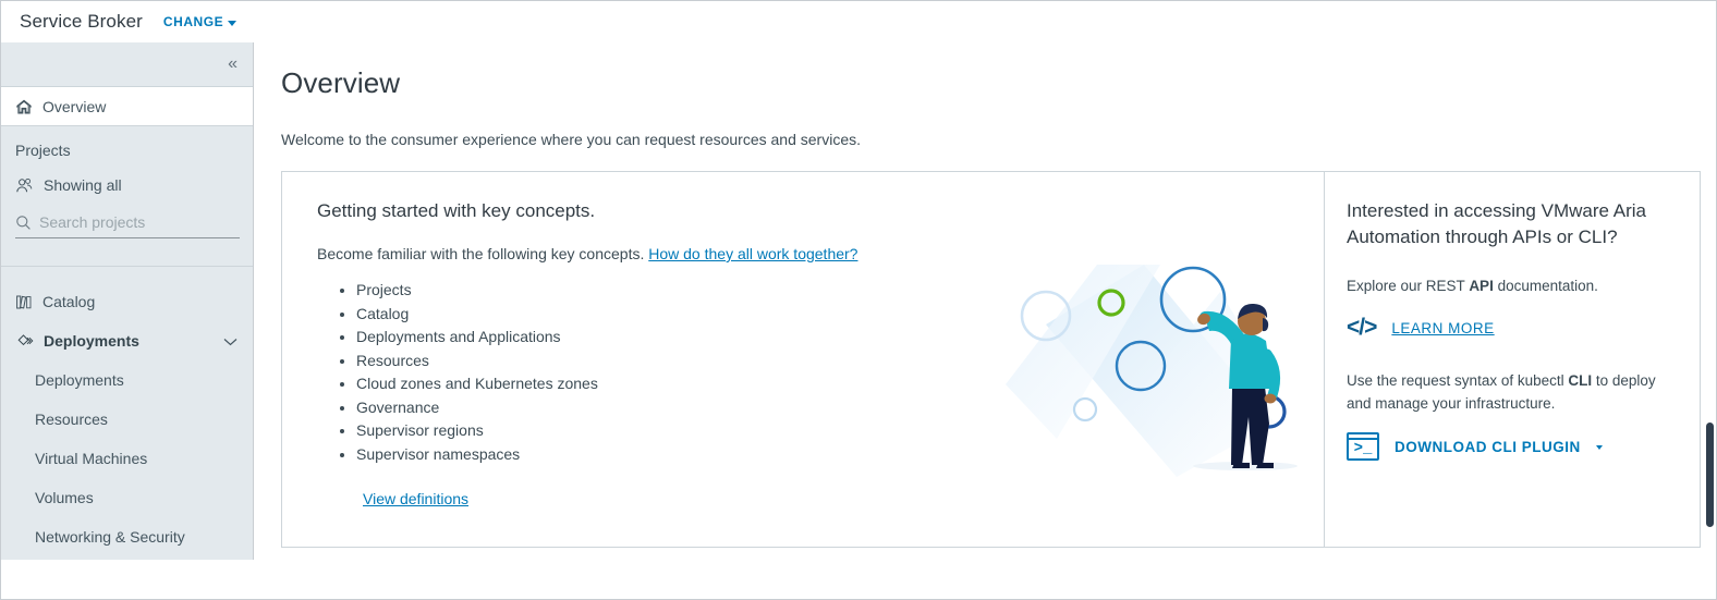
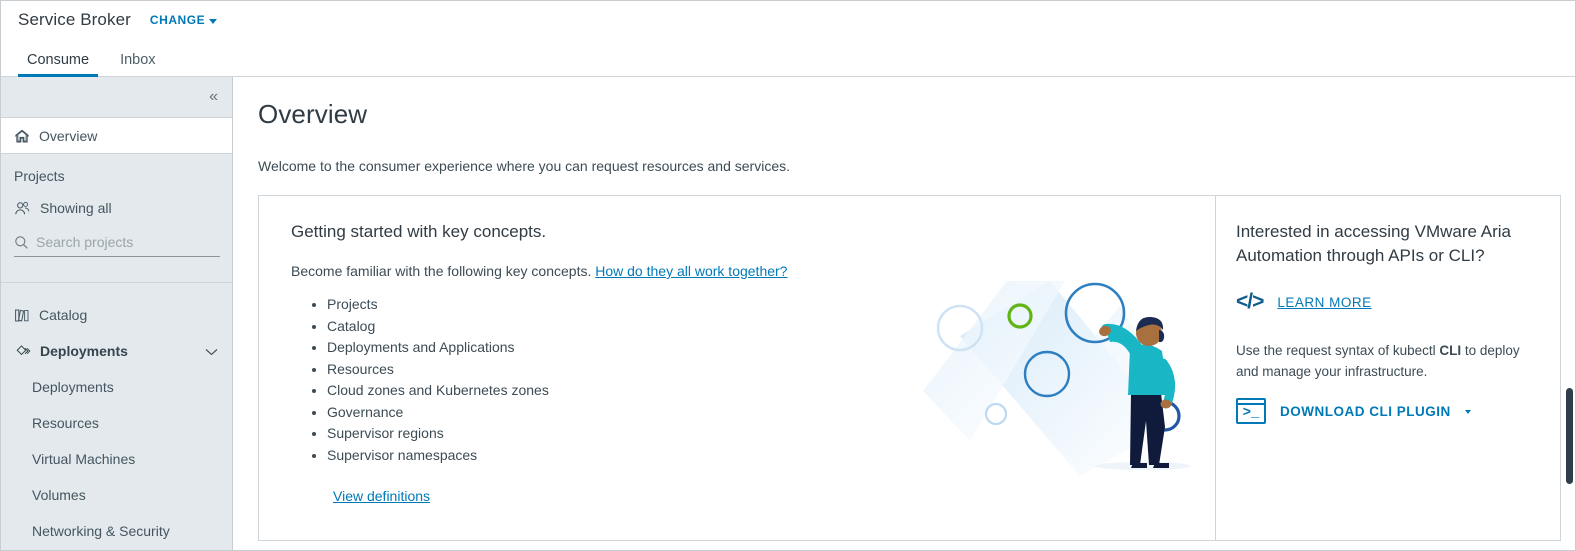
  Service Broker
  CHANGE
+ Consume
+ Inbox
  «
  Overview
  Projects
  Showing all
  Search projects
  Catalog
  Deployments
  Deployments
  Resources
  Virtual Machines
  Volumes
  Networking & Security
  Overview
  Welcome to the consumer experience where you can request resources and services.
  Getting started with key concepts.
  Become familiar with the following key concepts. How do they all work together?
  Projects
  Catalog
  Deployments and Applications
  Resources
  Cloud zones and Kubernetes zones
  Governance
  Supervisor regions
  Supervisor namespaces
  View definitions
  Interested in accessing VMware Aria Automation through APIs or CLI?
- Explore our REST API documentation.
  </>
  LEARN MORE
  Use the request syntax of kubectl CLI to deploy and manage your infrastructure.
  >_
  DOWNLOAD CLI PLUGIN
